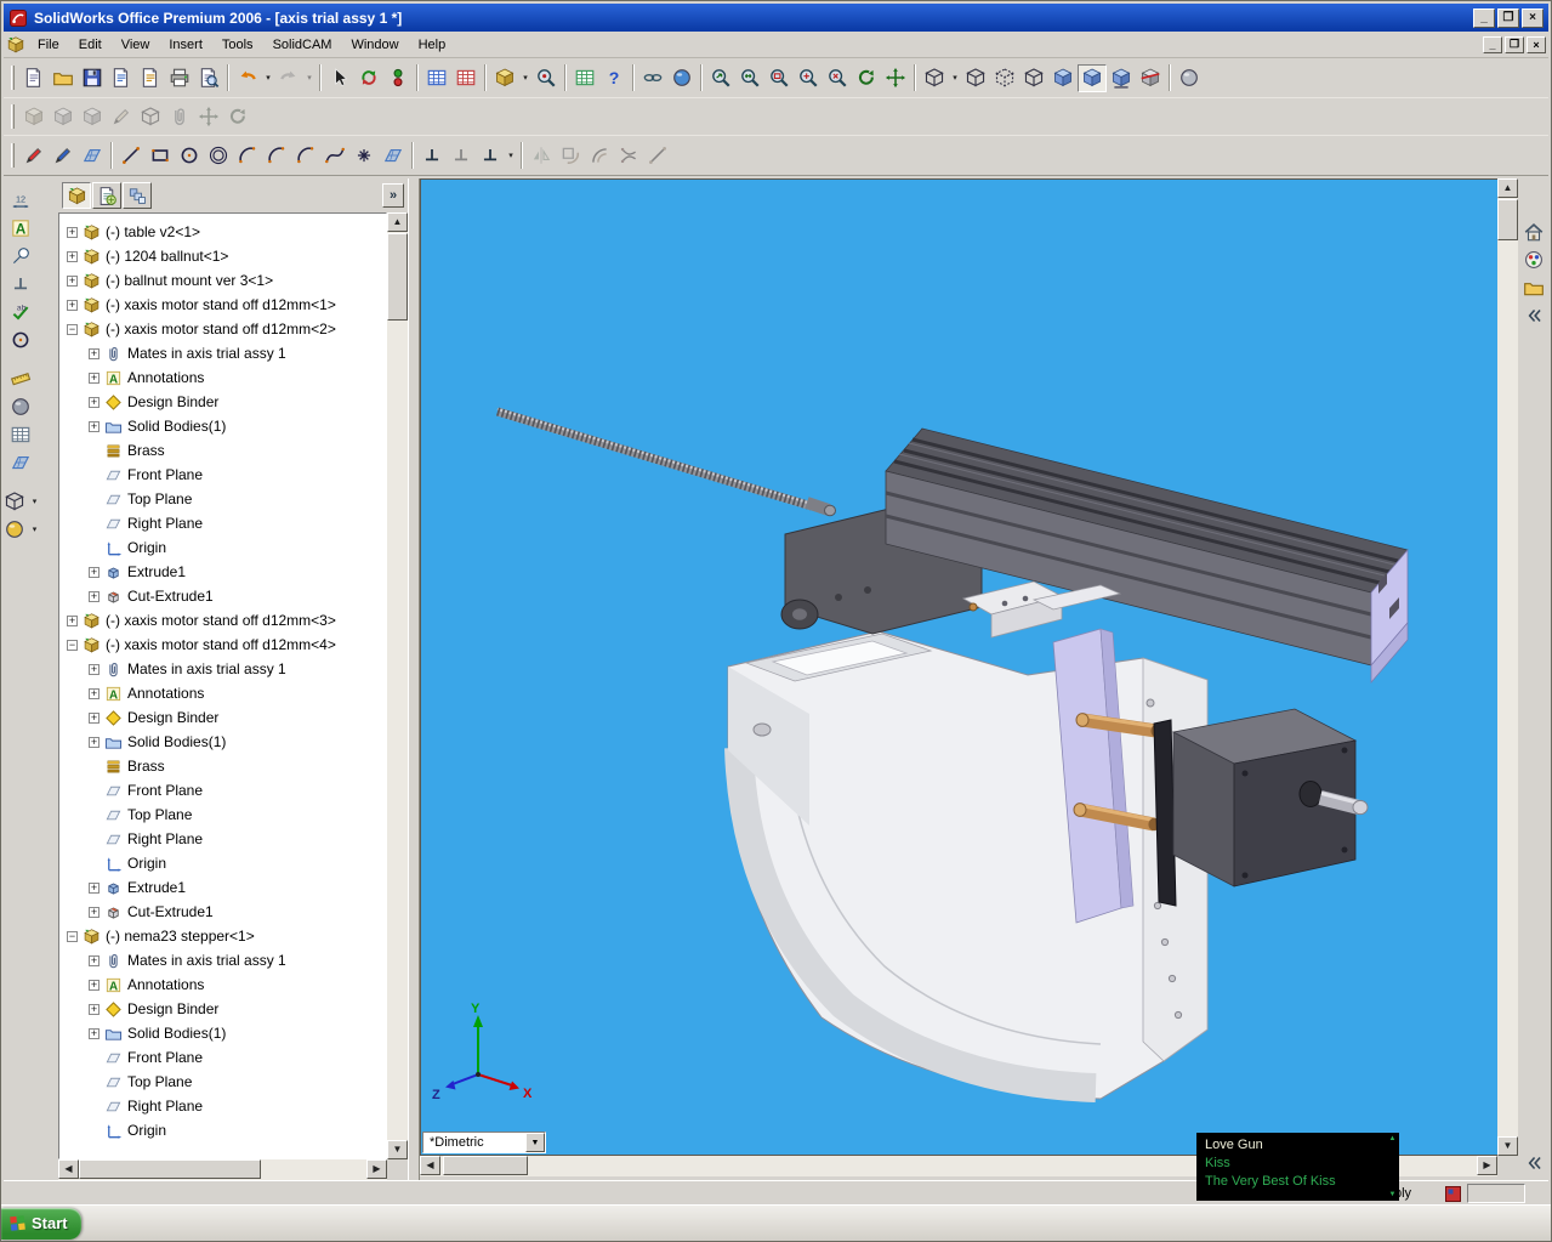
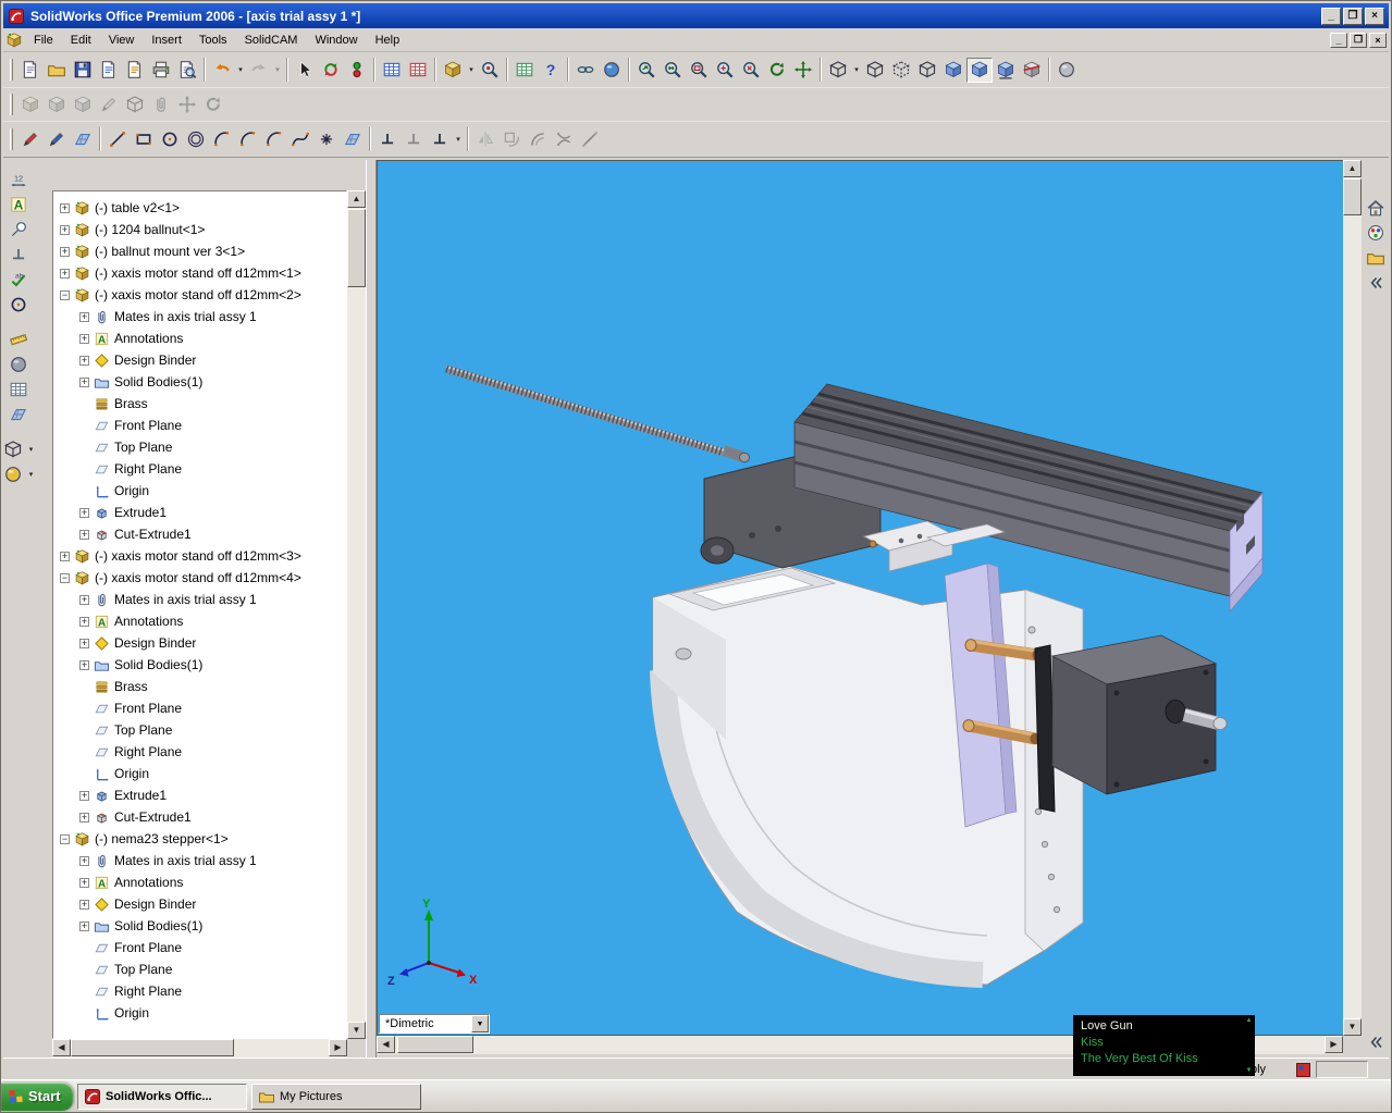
  SolidWorks Office Premium 2006 - [axis trial assy 1 *]
  _
  ❐
  ×
  File
  Edit
  View
  Insert
  Tools
  SolidCAM
  Window
  Help
  _
  ❐
  ×
  ?
  12
  A
- »
  +
  (-) table v2<1>
  +
  (-) 1204 ballnut<1>
  +
  (-) ballnut mount ver 3<1>
  +
  (-) xaxis motor stand off d12mm<1>
  −
  (-) xaxis motor stand off d12mm<2>
  +
  Mates in axis trial assy 1
  +
  A
  Annotations
  +
  Design Binder
  +
  Solid Bodies(1)
  Brass
  Front Plane
  Top Plane
  Right Plane
  Origin
  +
  Extrude1
  +
  Cut-Extrude1
  +
  (-) xaxis motor stand off d12mm<3>
  −
  (-) xaxis motor stand off d12mm<4>
  +
  Mates in axis trial assy 1
  +
  A
  Annotations
  +
  Design Binder
  +
  Solid Bodies(1)
  Brass
  Front Plane
  Top Plane
  Right Plane
  Origin
  +
  Extrude1
  +
  Cut-Extrude1
  −
  (-) nema23 stepper<1>
  +
  Mates in axis trial assy 1
  +
  A
  Annotations
  +
  Design Binder
  +
  Solid Bodies(1)
  Front Plane
  Top Plane
  Right Plane
  Origin
  ▲
  ▼
  ◀
  ▶
  Y
  X
  Z
  *Dimetric
  ▲
  ▼
  ◀
  ▶
  Love Gun
  Kiss
  The Very Best Of Kiss
  Start
+ SolidWorks Offic...
+ My Pictures
